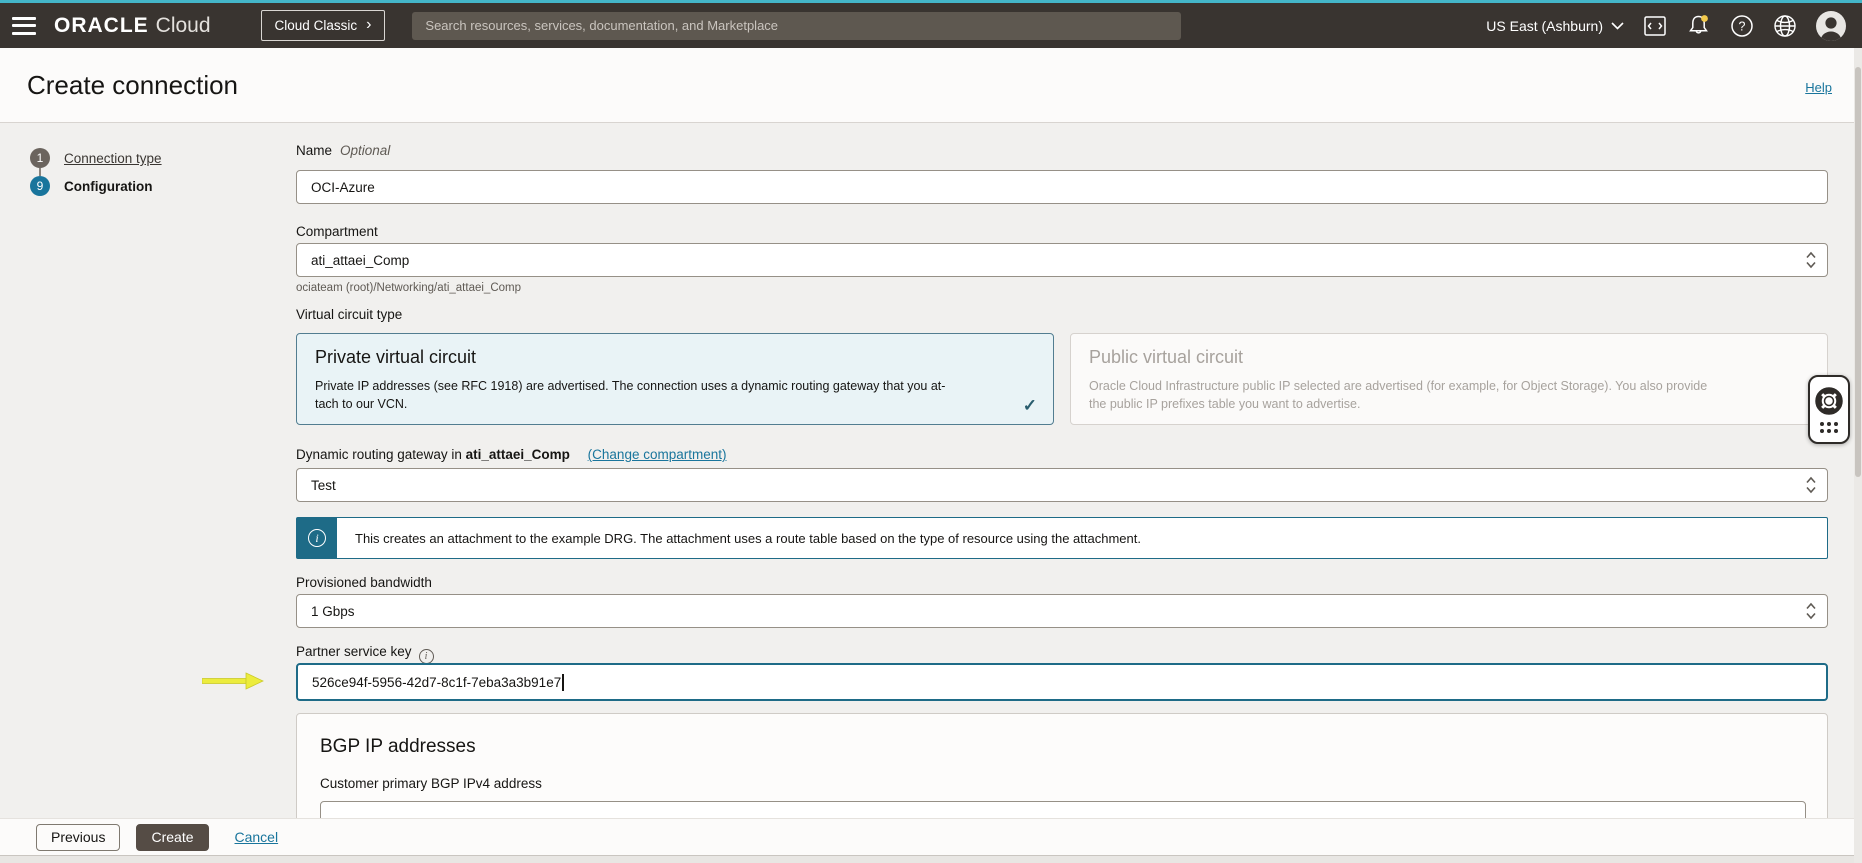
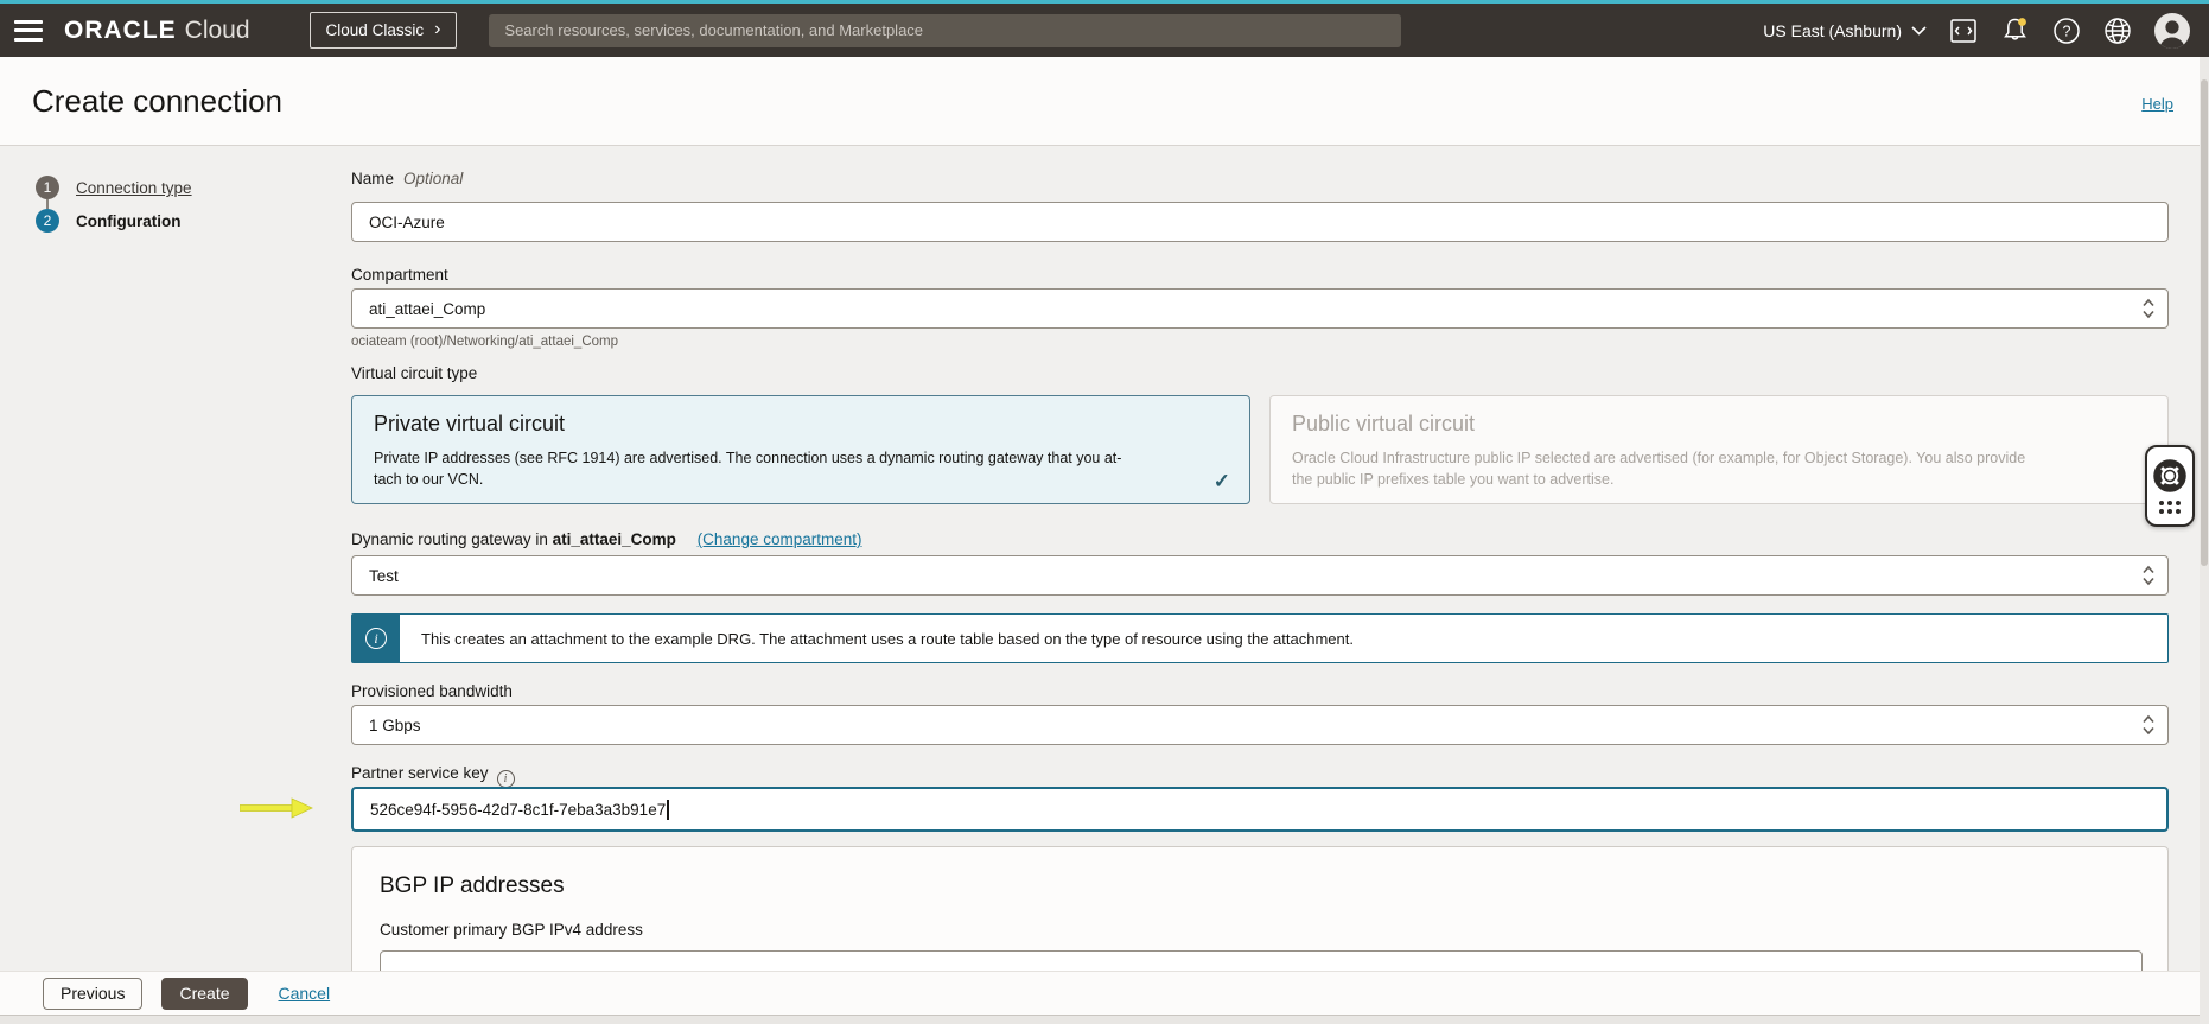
  ORACLE
  Cloud
  Cloud Classic
  ›
  Search resources, services, documentation, and Marketplace
  US East (Ashburn)
  ?
  Create connection
  Help
  1
- 9
+ 2
  Connection type
  Configuration
  Name Optional
  OCI-Azure
  Compartment
  ati_attaei_Comp
  ociateam (root)/Networking/ati_attaei_Comp
  Virtual circuit type
  Private virtual circuit
- Private IP addresses (see RFC 1918) are advertised. The connection uses a dynamic routing gateway that you at-
+ Private IP addresses (see RFC 1914) are advertised. The connection uses a dynamic routing gateway that you at-
  tach to our VCN.
  ✓
  Public virtual circuit
  Oracle Cloud Infrastructure public IP selected are advertised (for example, for Object Storage). You also provide
  the public IP prefixes table you want to advertise.
  Dynamic routing gateway in ati_attaei_Comp (Change compartment)
  Test
  i
  This creates an attachment to the example DRG. The attachment uses a route table based on the type of resource using the attachment.
  Provisioned bandwidth
  1 Gbps
  Partner service key i
  526ce94f-5956-42d7-8c1f-7eba3a3b91e7
  BGP IP addresses
  Customer primary BGP IPv4 address
  Previous
  Create
  Cancel
